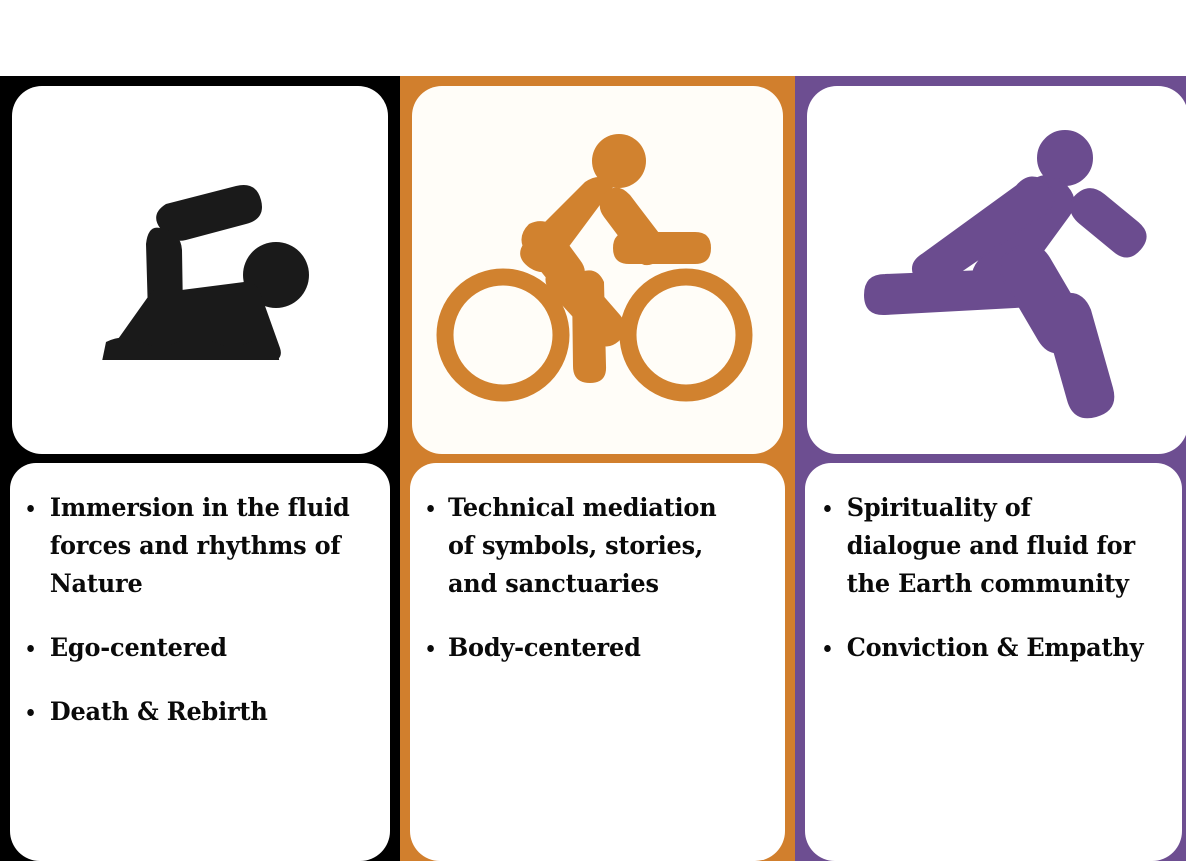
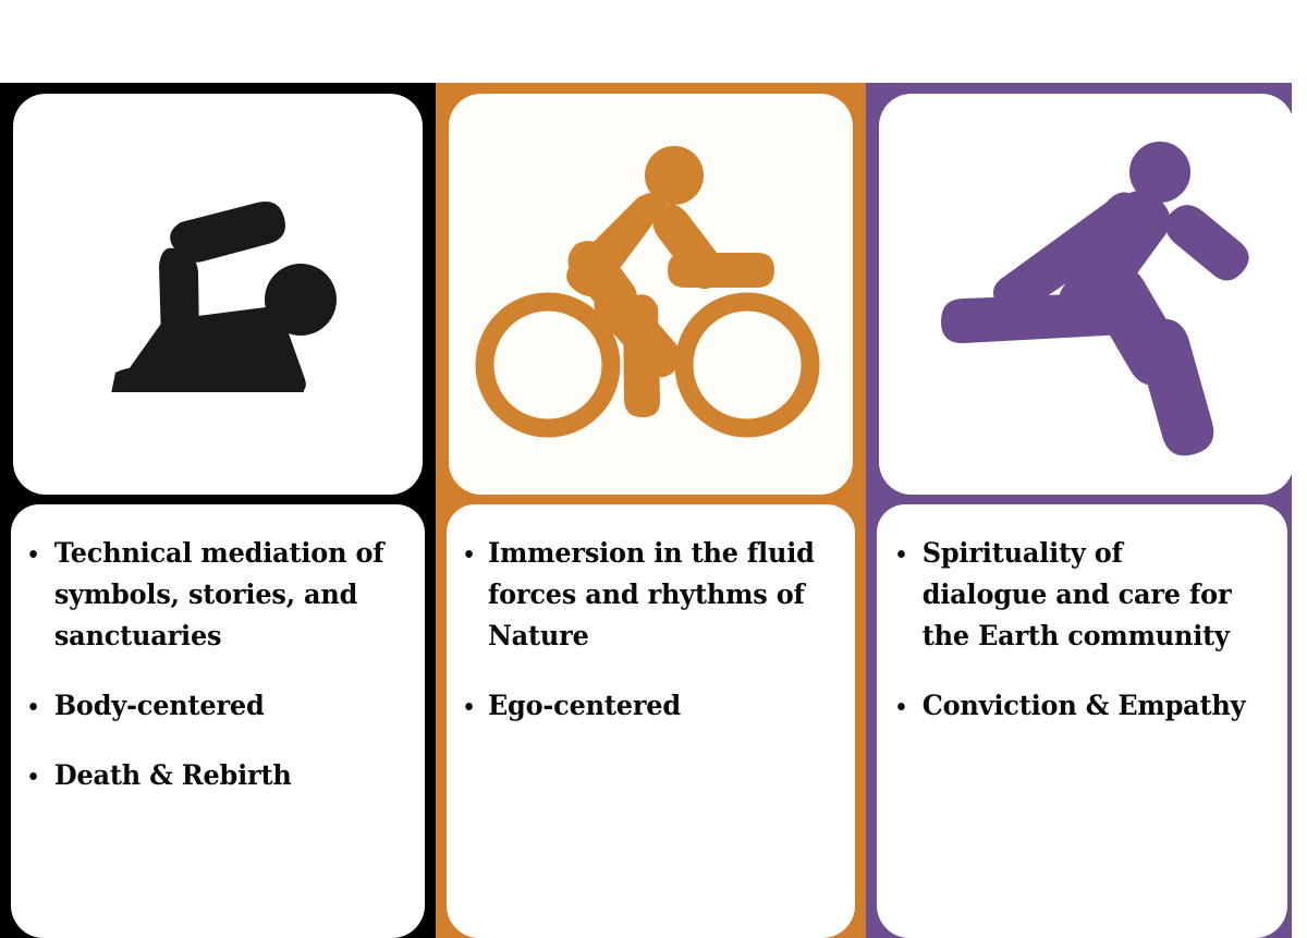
- Immersion in the fluid forces and rhythms of Nature
+ Technical mediation of symbols, stories, and sanctuaries
- Ego-centered
+ Body-centered
  Death & Rebirth
- Technical mediation of symbols, stories, and sanctuaries
+ Immersion in the fluid forces and rhythms of Nature
- Body-centered
+ Ego-centered
- Spirituality of dialogue and fluid for the Earth community
+ Spirituality of dialogue and care for the Earth community
  Conviction & Empathy
